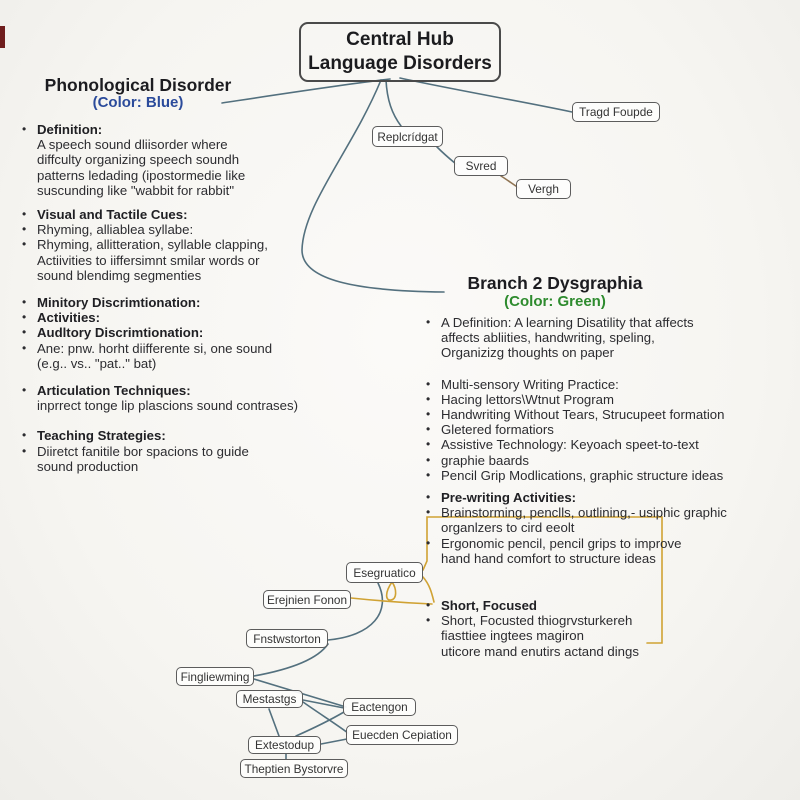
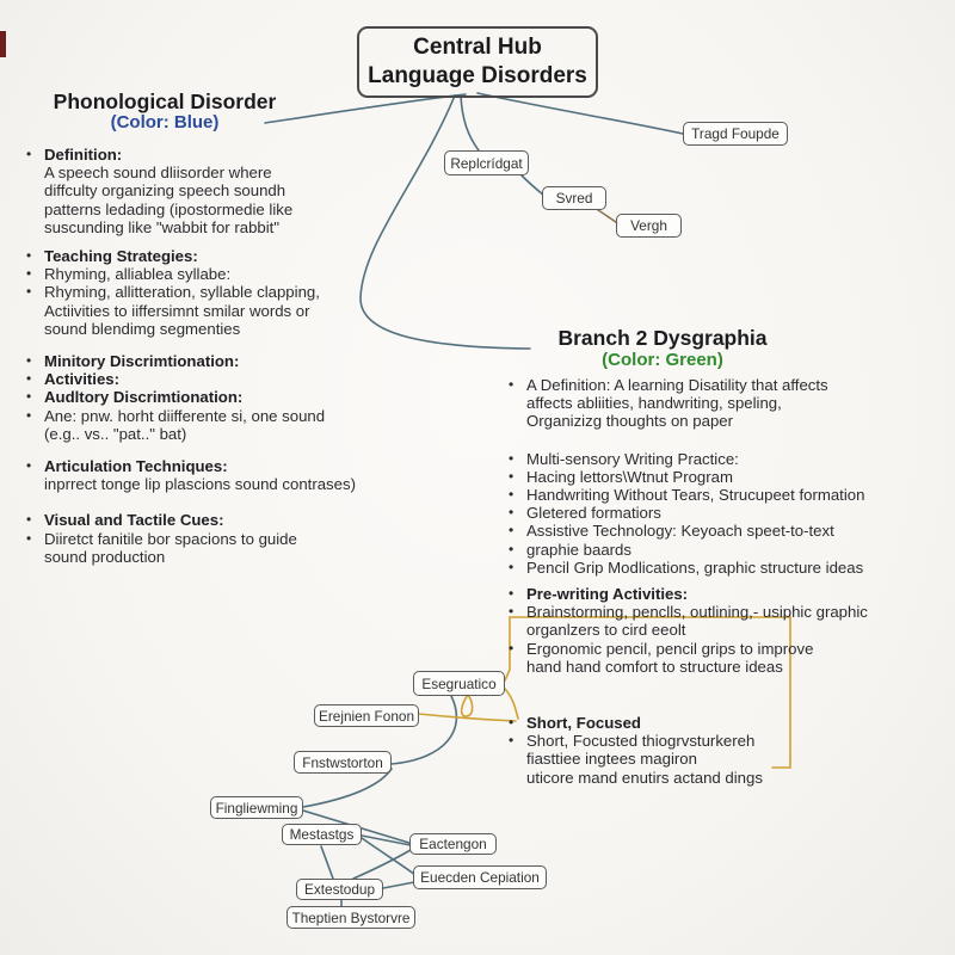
  Central Hub
  Language Disorders
  Phonological Disorder
  (Color: Blue)
  •
  Definition:
  A speech sound dliisorder where
  diffculty organizing speech soundh
  patterns ledading (ipostormedie like
  suscunding like "wabbit for rabbit"
  •
- Visual and Tactile Cues:
+ Teaching Strategies:
  •
  Rhyming, alliablea syllabe:
  •
  Rhyming, allitteration, syllable clapping,
  Actiivities to iiffersimnt smilar words or
  sound blendimg segmenties
  •
  Minitory Discrimtionation:
  •
  Activities:
  •
  Audltory Discrimtionation:
  •
  Ane: pnw. horht diifferente si, one sound
  (e.g.. vs.. "pat.." bat)
  •
  Articulation Techniques:
  inprrect tonge lip plascions sound contrases)
  •
- Teaching Strategies:
+ Visual and Tactile Cues:
  •
  Diiretct fanitile bor spacions to guide
  sound production
  Branch 2 Dysgraphia
  (Color: Green)
  •
  A Definition: A learning Disatility that affects
  affects abliities, handwriting, speling,
  Organizizg thoughts on paper
  •
  Multi-sensory Writing Practice:
  •
  Hacing lettors\Wtnut Program
  •
  Handwriting Without Tears, Strucupeet formation
  •
  Gletered formatiors
  •
  Assistive Technology: Keyoach speet-to-text
  •
  graphie baards
  •
  Pencil Grip Modlications, graphic structure ideas
  •
  Pre-writing Activities:
  •
  Brainstorming, penclls, outlining,- usiphic graphic
  organlzers to cird eeolt
  •
  Ergonomic pencil, pencil grips to improve
  hand hand comfort to structure ideas
  •
  Short, Focused
  •
  Short, Focusted thiogrvsturkereh
  fiasttiee ingtees magiron
  uticore mand enutirs actand dings
  Tragd Foupde
  Replcrídgat
  Svred
  Vergh
  Esegruatico
  Erejnien Fonon
  Fnstwstorton
  Fingliewming
  Mestastgs
  Eactengon
  Euecden Cepiation
  Extestodup
  Theptien Bystorvre
